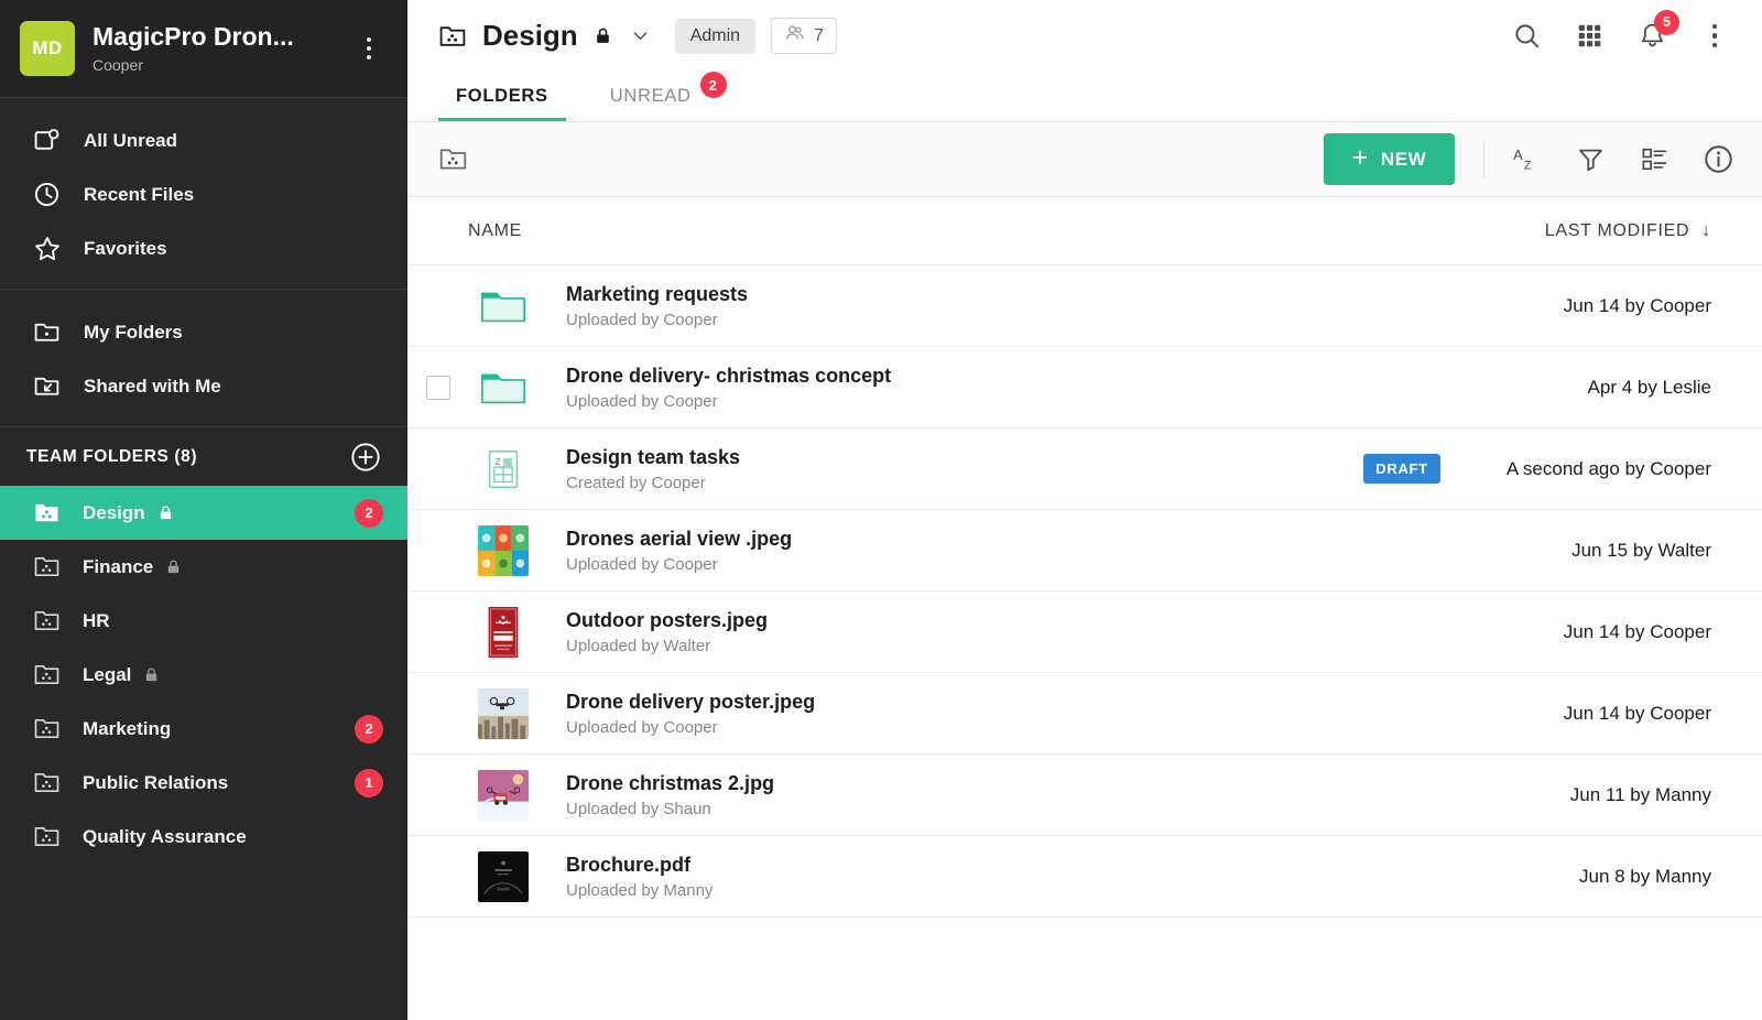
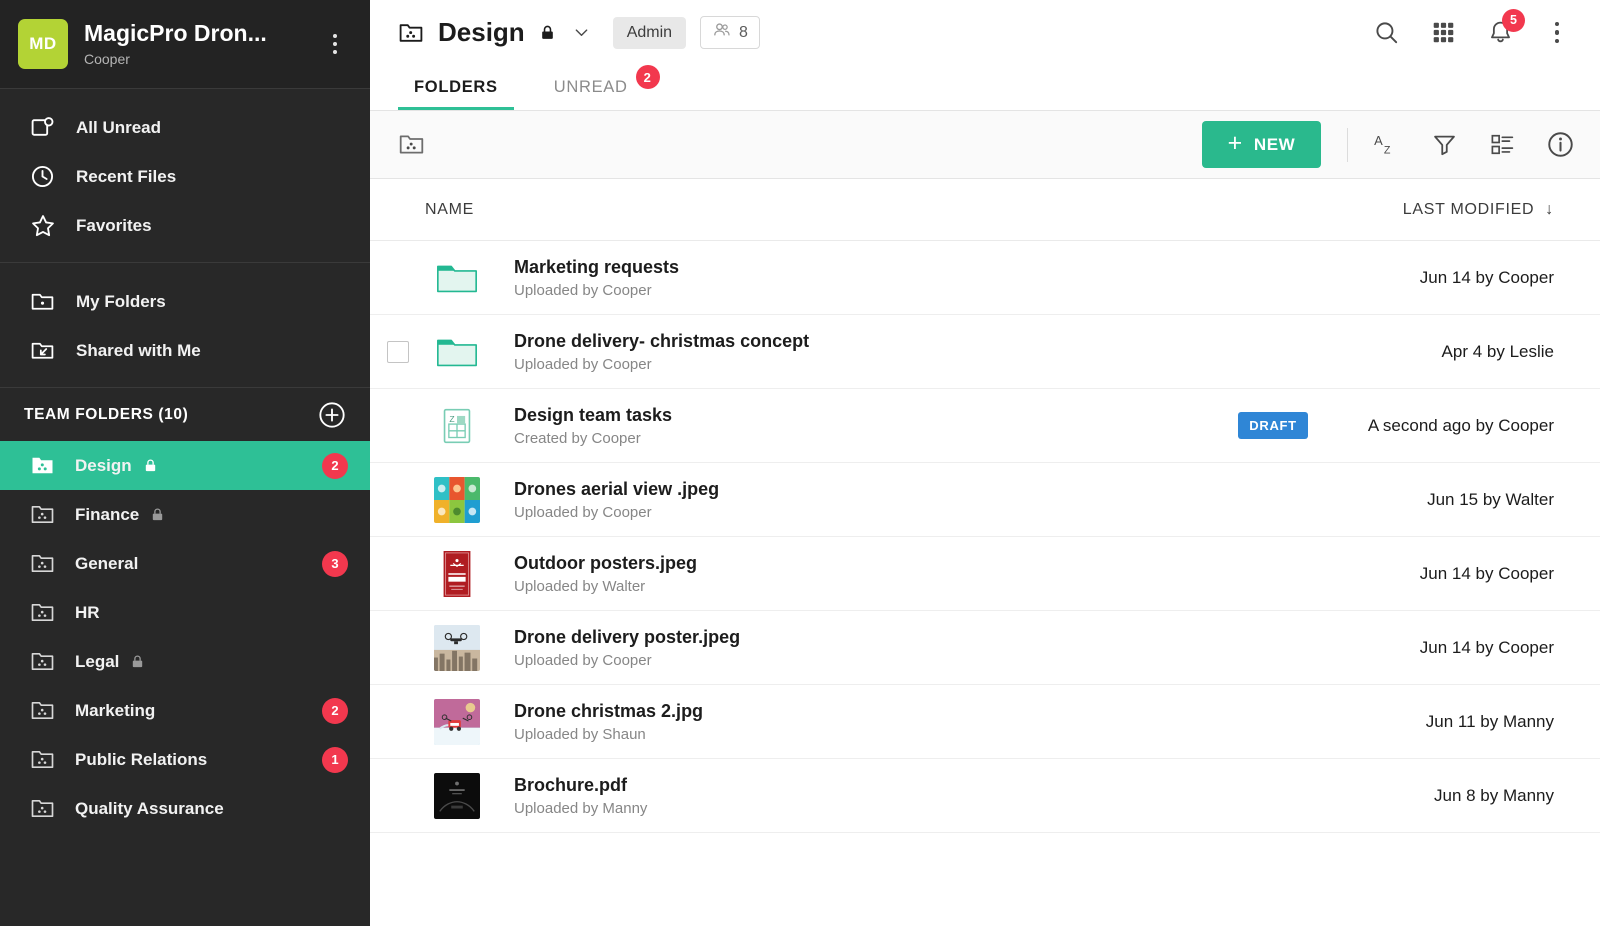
  MD
  MagicPro Dron...
  Cooper
  All Unread
  Recent Files
  Favorites
  My Folders
  Shared with Me
- TEAM FOLDERS (8)
+ TEAM FOLDERS (10)
  Design
  2
  Finance
+ General
+ 3
  HR
  Legal
  Marketing
  2
  Public Relations
  1
  Quality Assurance
  Design
  Admin
- 7
+ 8
  5
  FOLDERS
  UNREAD
  2
  +
  NEW
  A
  Z
  NAME
  LAST MODIFIED
  ↓
  Marketing requests
  Uploaded by Cooper
  Jun 14 by Cooper
  Drone delivery- christmas concept
  Uploaded by Cooper
  Apr 4 by Leslie
  Z
  Design team tasks
  Created by Cooper
  DRAFT
  A second ago by Cooper
  Drones aerial view .jpeg
  Uploaded by Cooper
  Jun 15 by Walter
  Outdoor posters.jpeg
  Uploaded by Walter
  Jun 14 by Cooper
  Drone delivery poster.jpeg
  Uploaded by Cooper
  Jun 14 by Cooper
  Drone christmas 2.jpg
  Uploaded by Shaun
  Jun 11 by Manny
  Brochure.pdf
  Uploaded by Manny
  Jun 8 by Manny
